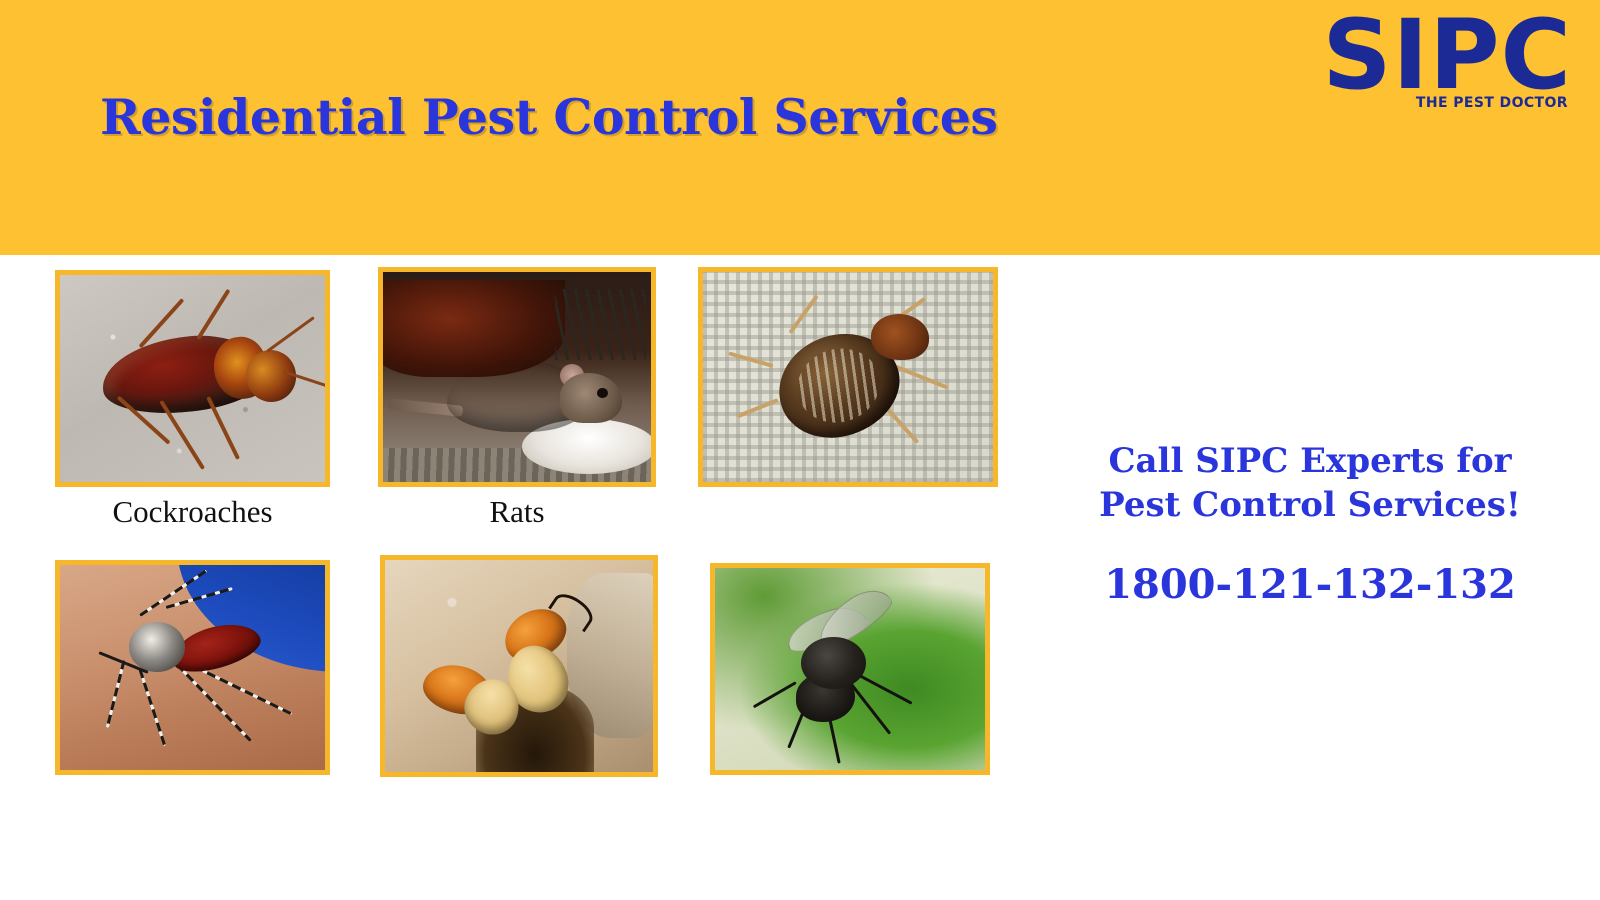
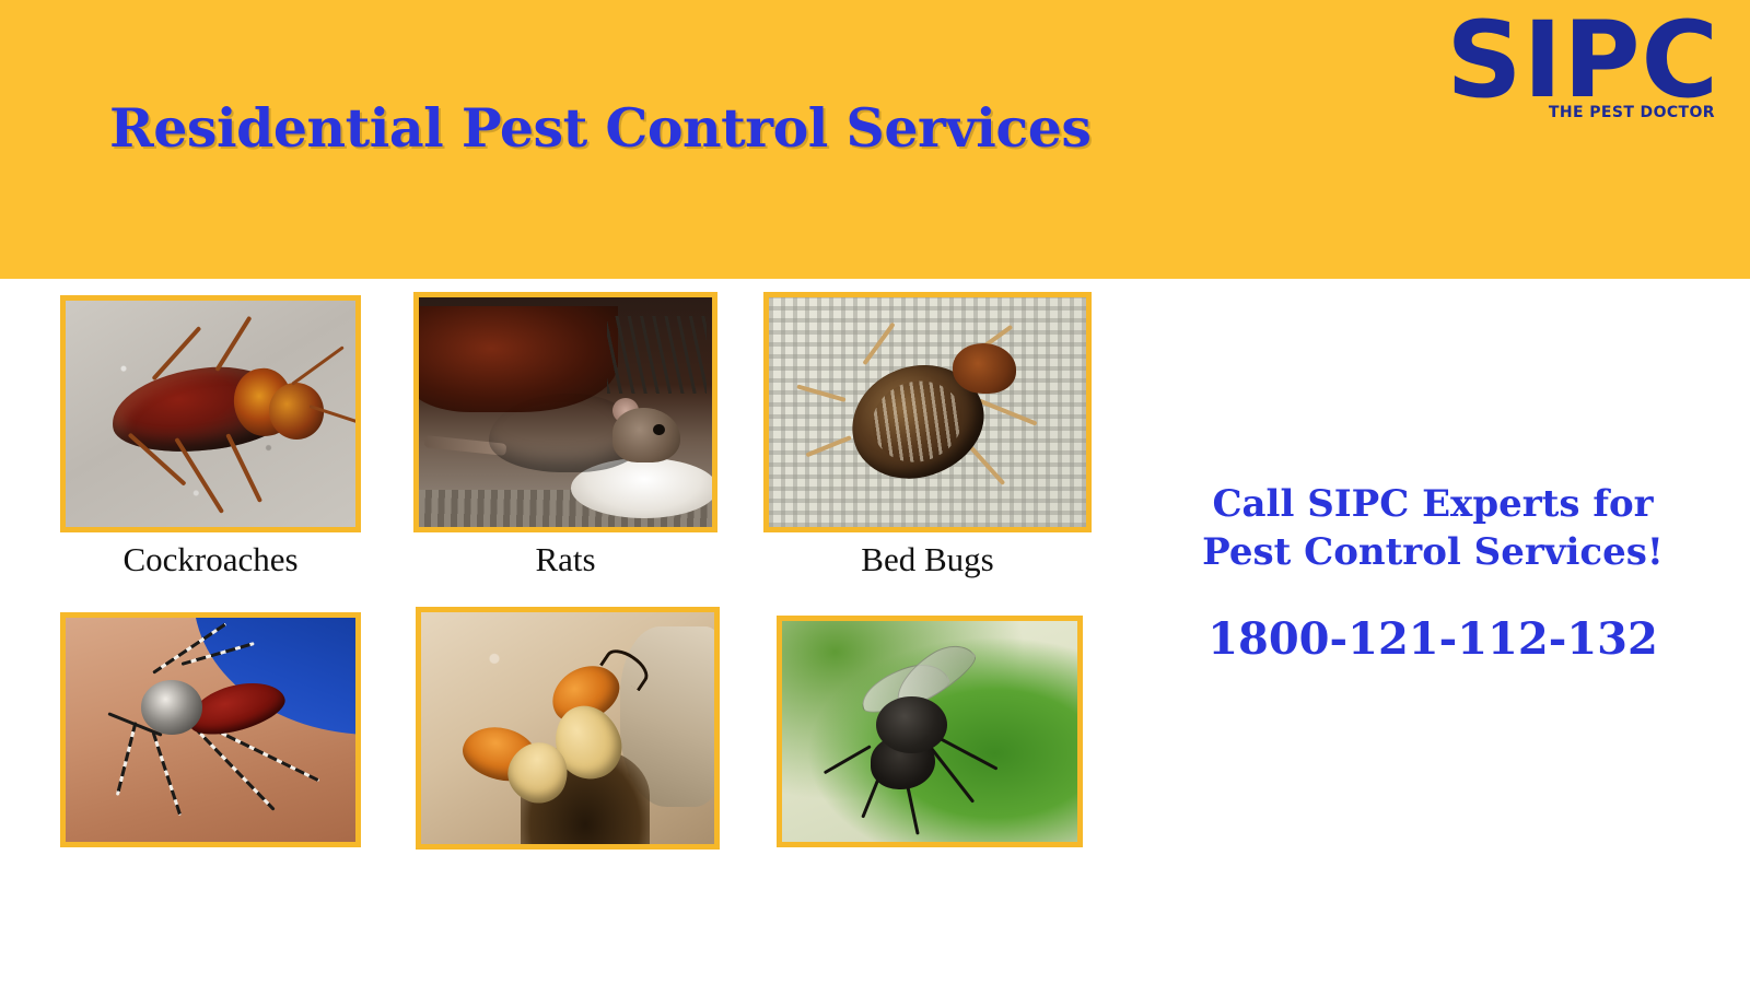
  Residential Pest Control Services
  SIPC
  THE PEST DOCTOR
  Cockroaches
  Rats
+ Bed Bugs
  Call SIPC Experts for
  Pest Control Services!
- 1800-121-132-132
+ 1800-121-112-132
